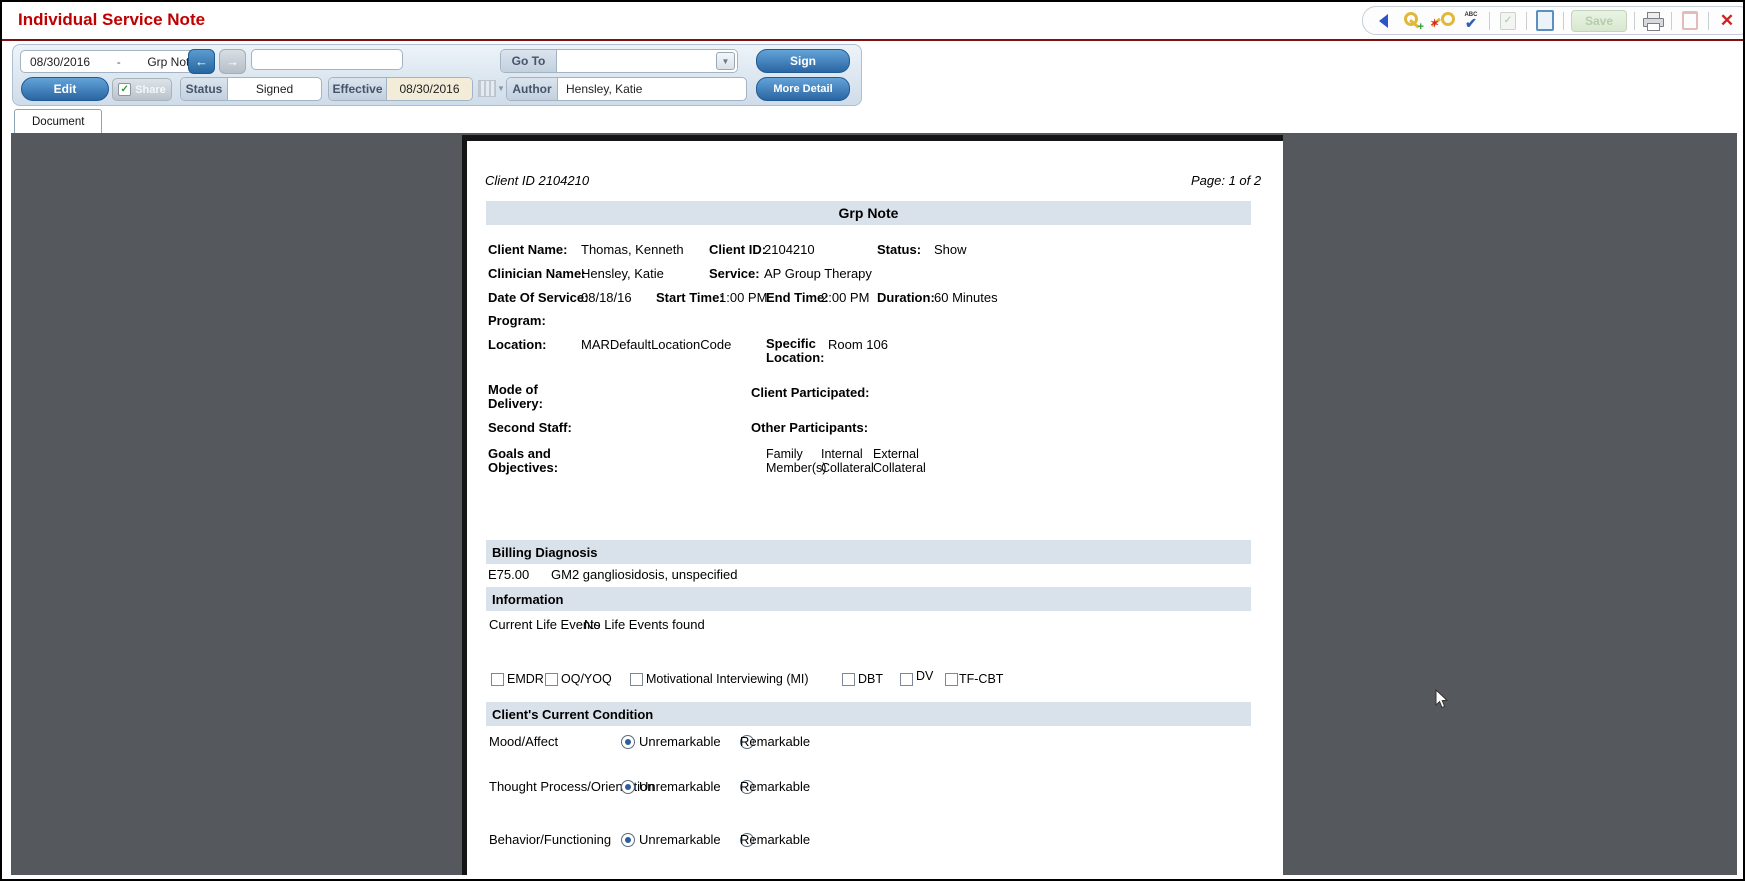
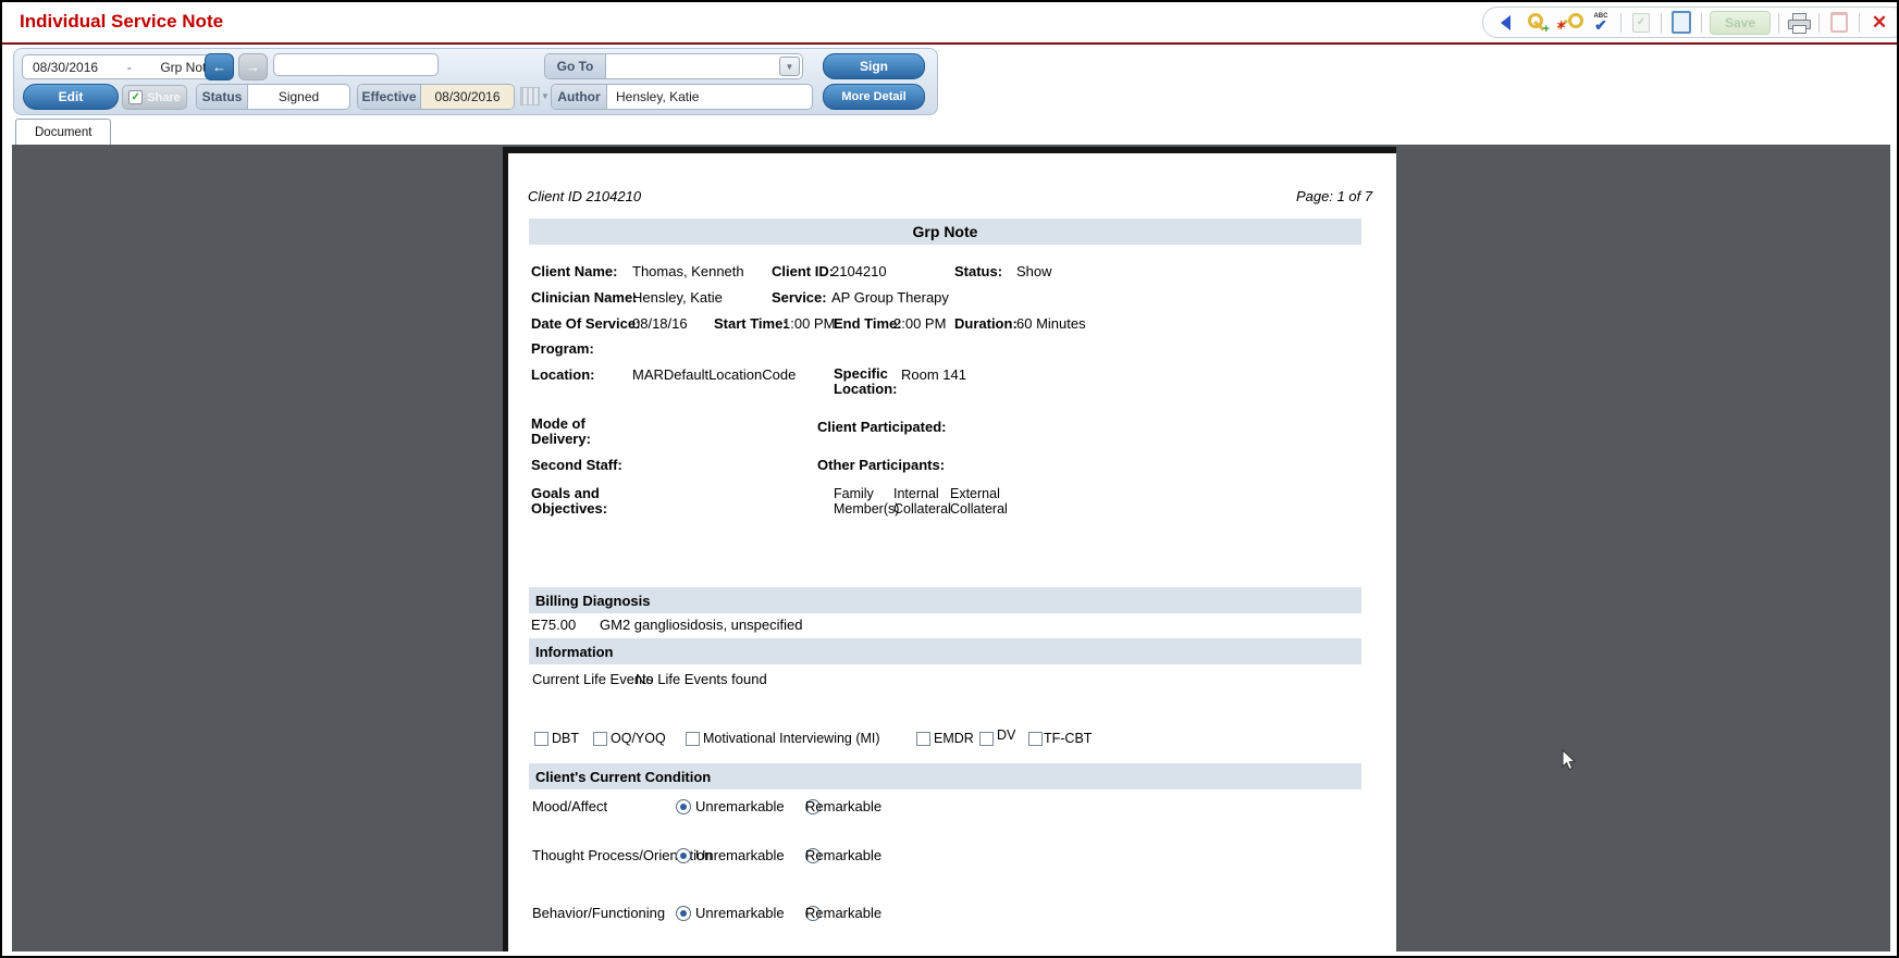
  Individual Service Note
  +
  ✶
  ✔
  ✓
  Save
  ✕
  08/30/2016
  -
  Grp No
  ←
  →
  Go To
  ▼
  Sign
  Edit
  ✓
  Share
  Status
  Signed
  Effective
  08/30/2016
  ▼
  Author
  Hensley, Katie
  More Detail
  Document
  Client ID 2104210
- Page: 1 of 2
+ Page: 1 of 7
  Grp Note
  Client Name:
  Thomas, Kenneth
  Client ID:
  2104210
  Status:
  Show
  Clinician Name:
  Hensley, Katie
  Service:
  AP Group Therapy
  Date Of Service:
  08/18/16
  Start Time:
  1:00 PM
  End Time:
  2:00 PM
  Duration:
  60 Minutes
  Program:
  Location:
  MARDefaultLocationCode
  Specific Location:
- Room 106
+ Room 141
  Mode of Delivery:
  Client Participated:
  Second Staff:
  Other Participants:
  Goals and Objectives:
  Family Member(s)
  Internal Collateral
  External Collateral
  Billing Diagnosis
  E75.00
  GM2 gangliosidosis, unspecified
  Information
  Current Life Events
  No Life Events found
- EMDR
+ DBT
  OQ/YOQ
  Motivational Interviewing (MI)
- DBT
+ EMDR
  DV
  TF-CBT
  Client's Current Condition
  Mood/Affect
  Unremarkable
  Remarkable
  Thought Process/Oriention
  Unremarkable
  Remarkable
  Behavior/Functioning
  Unremarkable
  Remarkable
